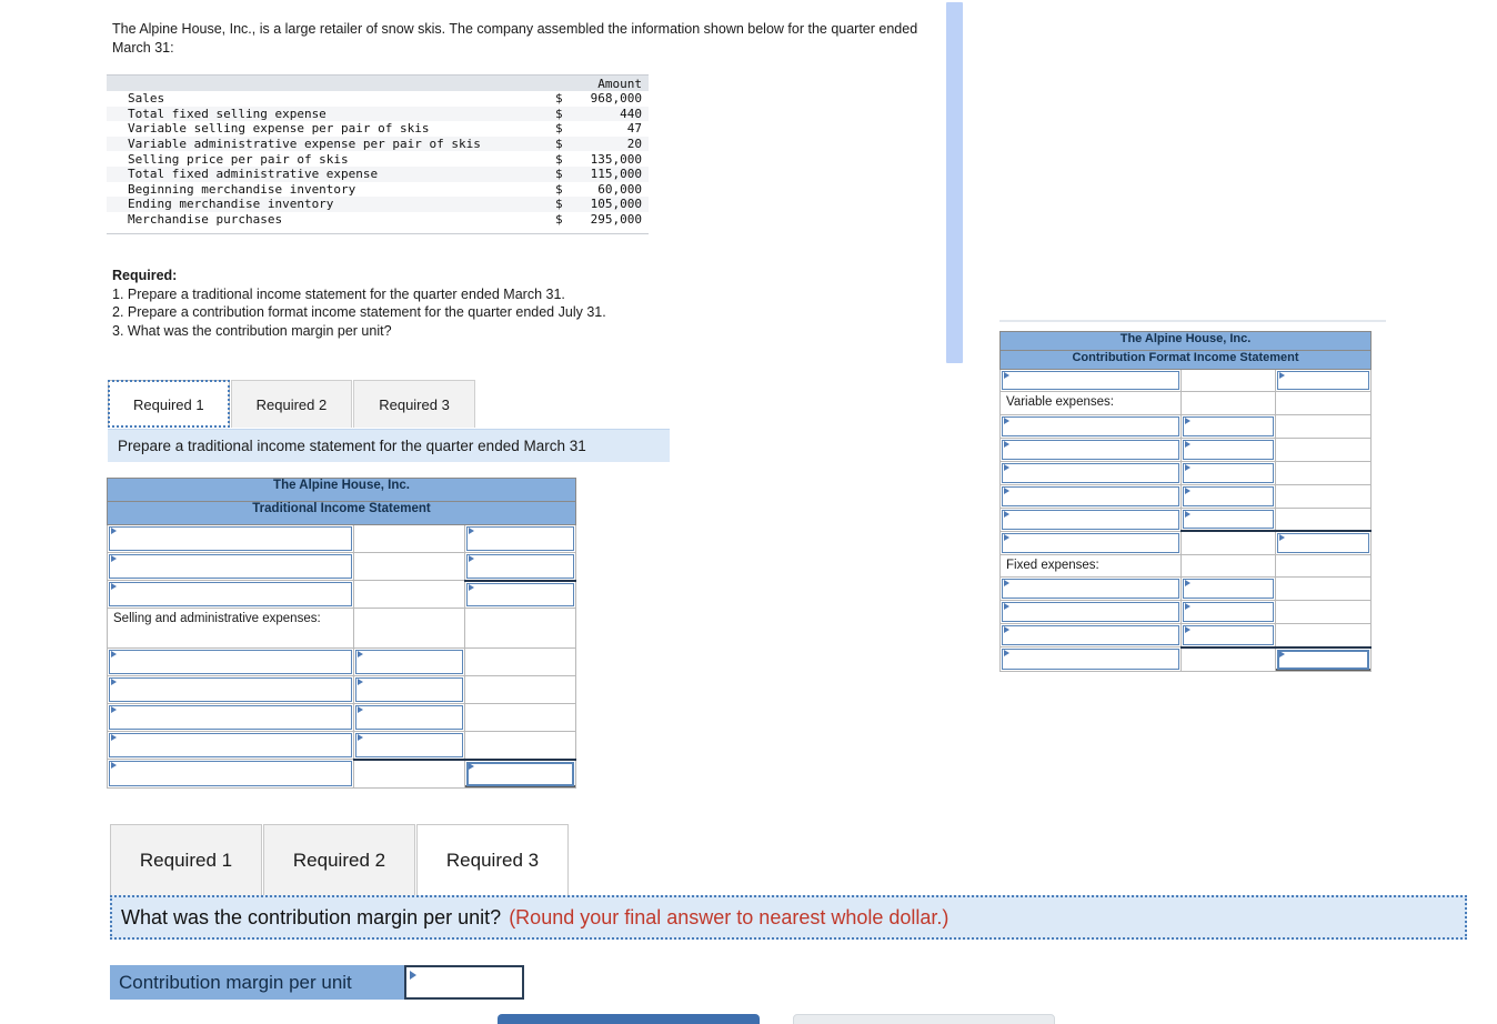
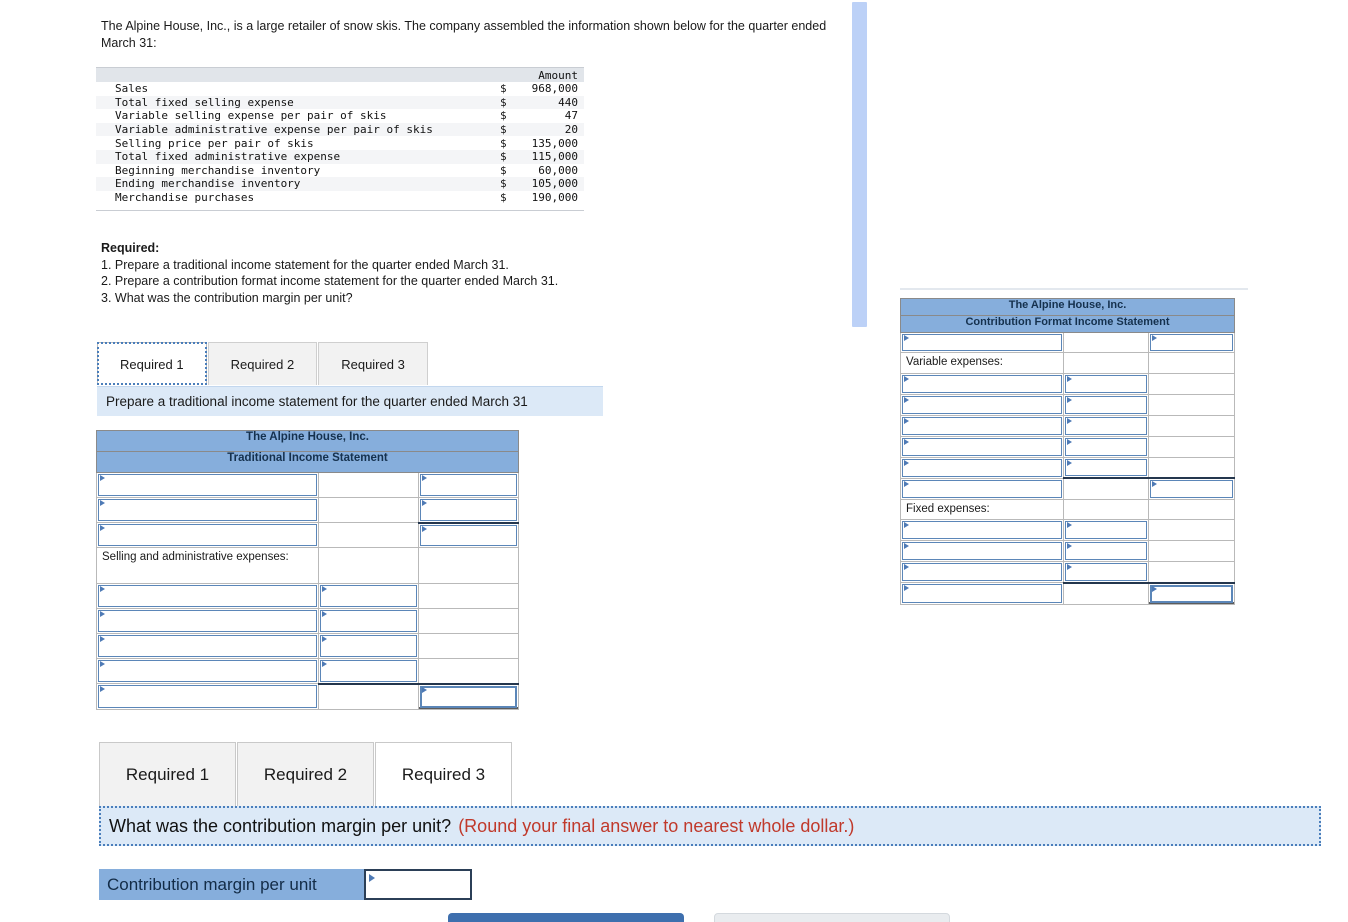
  The Alpine House, Inc., is a large retailer of snow skis. The company assembled the information shown below for the quarter ended March 31:
  		Amount
  Sales	$	968,000
  Total fixed selling expense	$	440
  Variable selling expense per pair of skis	$	47
  Variable administrative expense per pair of skis	$	20
  Selling price per pair of skis	$	135,000
  Total fixed administrative expense	$	115,000
  Beginning merchandise inventory	$	60,000
  Ending merchandise inventory	$	105,000
- Merchandise purchases	$	295,000
+ Merchandise purchases	$	190,000
  Required:
  1. Prepare a traditional income statement for the quarter ended March 31.
- 2. Prepare a contribution format income statement for the quarter ended July 31.
+ 2. Prepare a contribution format income statement for the quarter ended March 31.
  3. What was the contribution margin per unit?
  Required 1
  Required 2
  Required 3
  Prepare a traditional income statement for the quarter ended March 31
  The Alpine House, Inc.
  Traditional Income Statement
  Selling and administrative expenses:
  The Alpine House, Inc.
  Contribution Format Income Statement
  Variable expenses:
  Fixed expenses:
  Required 1
  Required 2
  Required 3
  What was the contribution margin per unit?
  (Round your final answer to nearest whole dollar.)
  Contribution margin per unit
